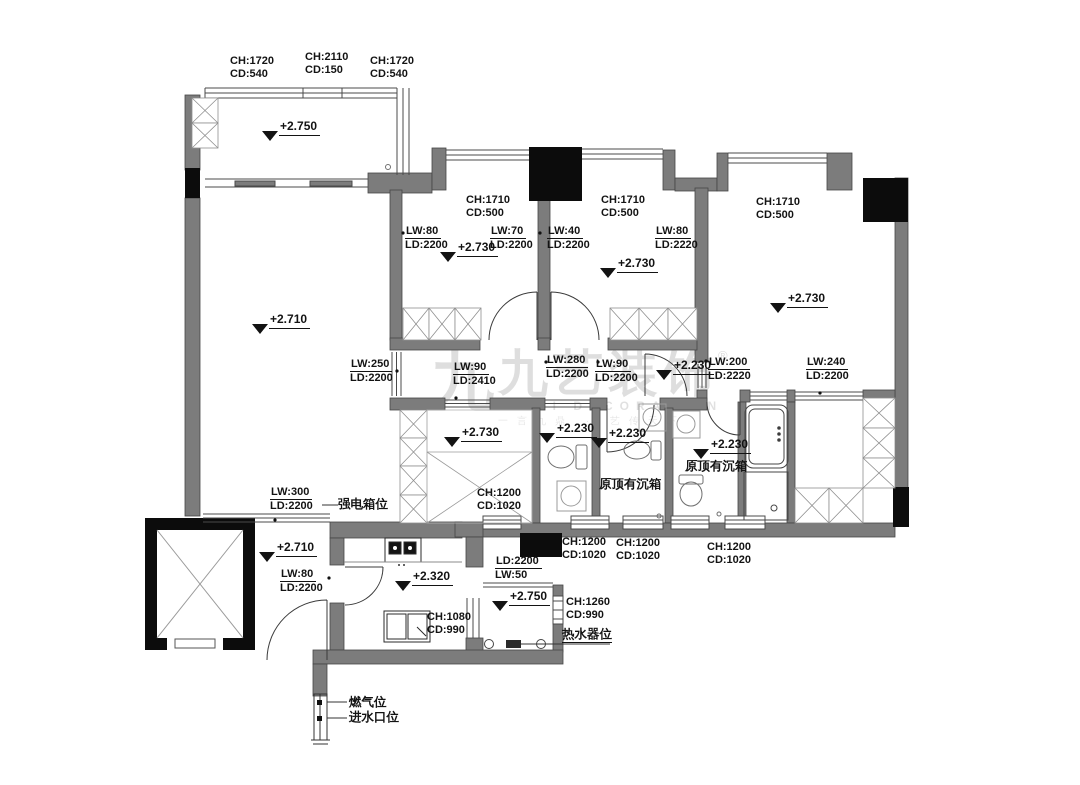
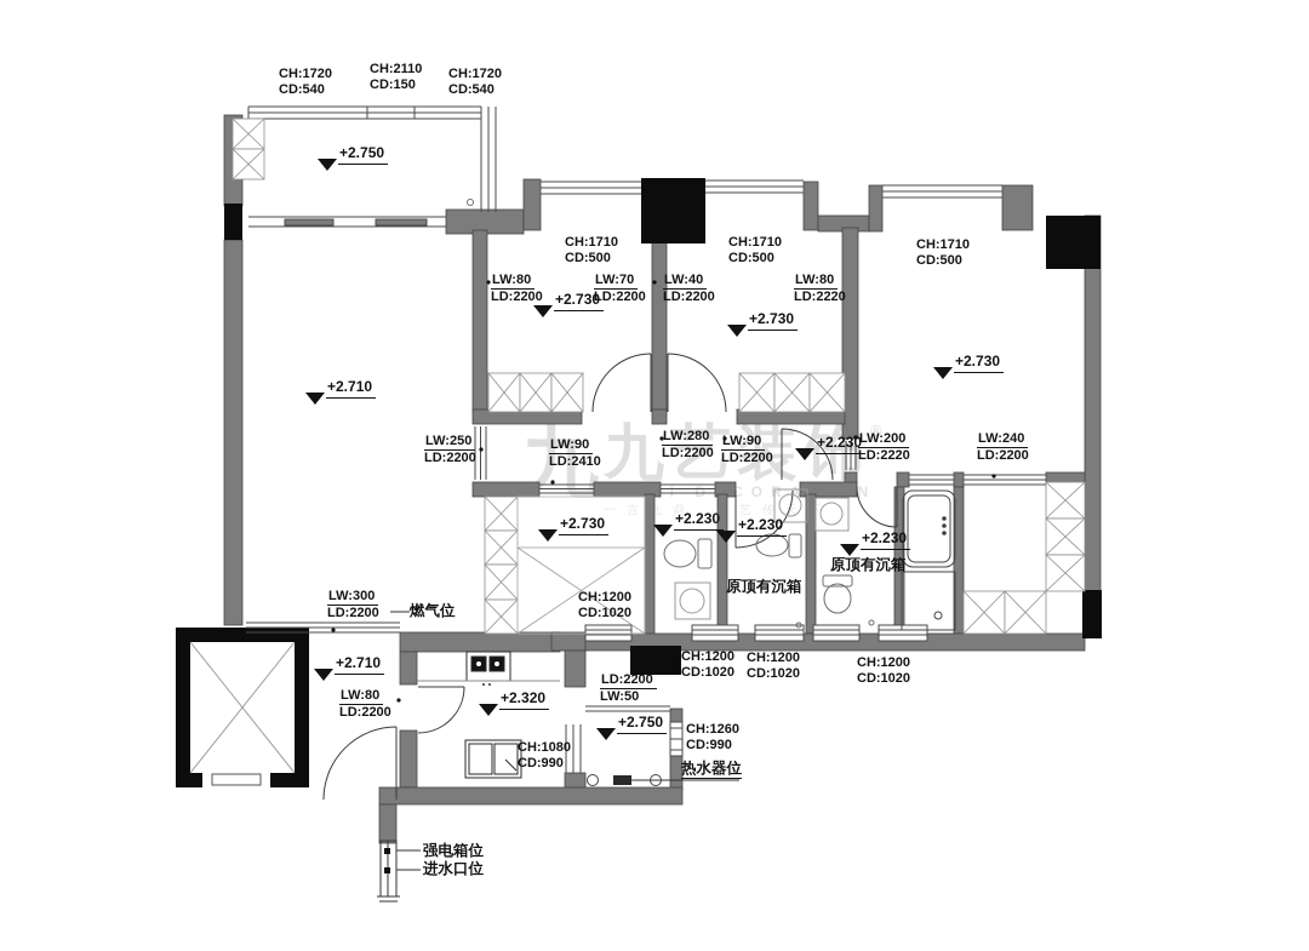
  九
  九艺装饰®
  一言九鼎 艺传天下
  CH:1720
  CD:540
  CH:2110
  CD:150
  CH:1720
  CD:540
  CH:1710
  CD:500
  CH:1710
  CD:500
  CH:1710
  CD:500
  CH:1200
  CD:1020
  CH:1200
  CD:1020
  CH:1200
  CD:1020
  CH:1200
  CD:1020
  CH:1080
  CD:990
  CH:1260
  CD:990
  LW:80
  LD:2200
  LW:70
  LD:2200
  LW:40
  LD:2200
  LW:80
  LD:2220
  LW:250
  LD:2200
  LW:90
  LD:2410
  LW:280
  LD:2200
  LW:90
  LD:2200
  LW:200
  LD:2220
  LW:240
  LD:2200
  LW:300
  LD:2200
  LW:80
  LD:2200
  LD:2200
  LW:50
  +2.750
  +2.710
  +2.730
  +2.730
  +2.730
  +2.730
  +2.230
  +2.230
  +2.230
  +2.230
  +2.710
  +2.320
  +2.750
- 强电箱位
+ 燃气位
  原顶有沉箱
  原顶有沉箱
  热水器位
- 燃气位
+ 强电箱位
  进水口位
